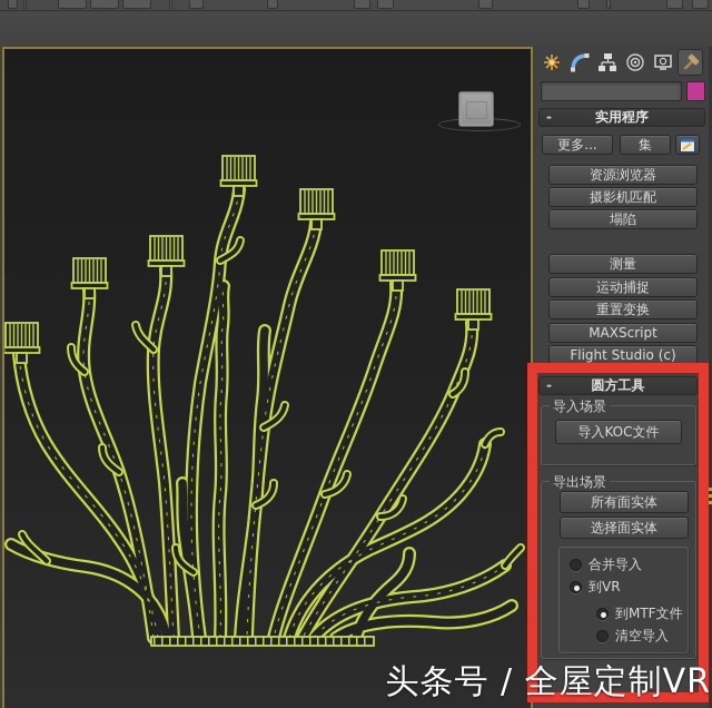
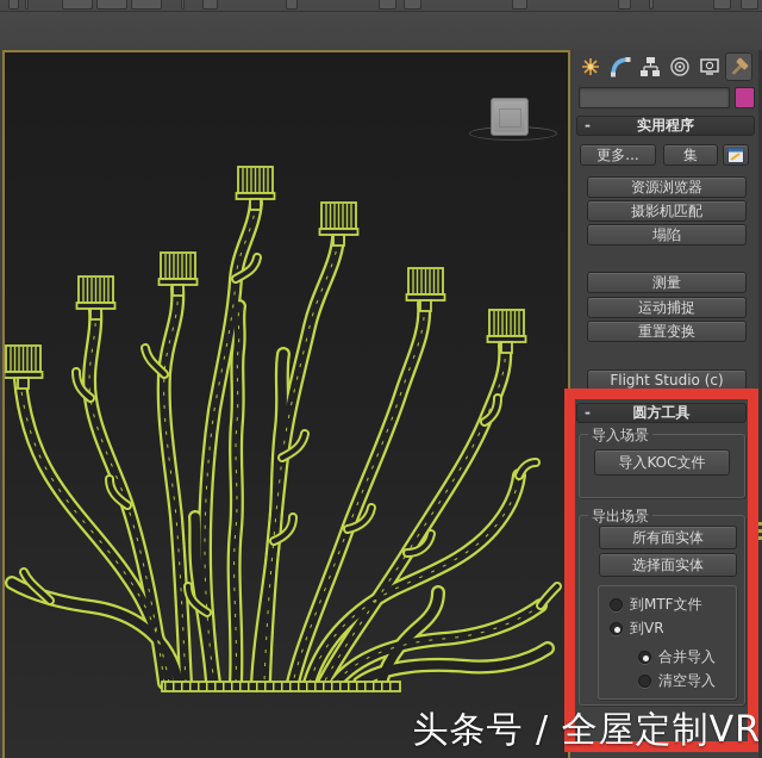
  -
  实用程序
  更多...
  集
  资源浏览器
  摄影机匹配
  塌陷
  测量
  运动捕捉
  重置变换
- MAXScript
  Flight Studio (c)
  -
  圆方工具
  导入场景
  导入KOC文件
  导出场景
  所有面实体
  选择面实体
- 合并导入
+ 到MTF文件
  到VR
- 到MTF文件
+ 合并导入
  清空导入
  头条号 / 全屋定制VR
